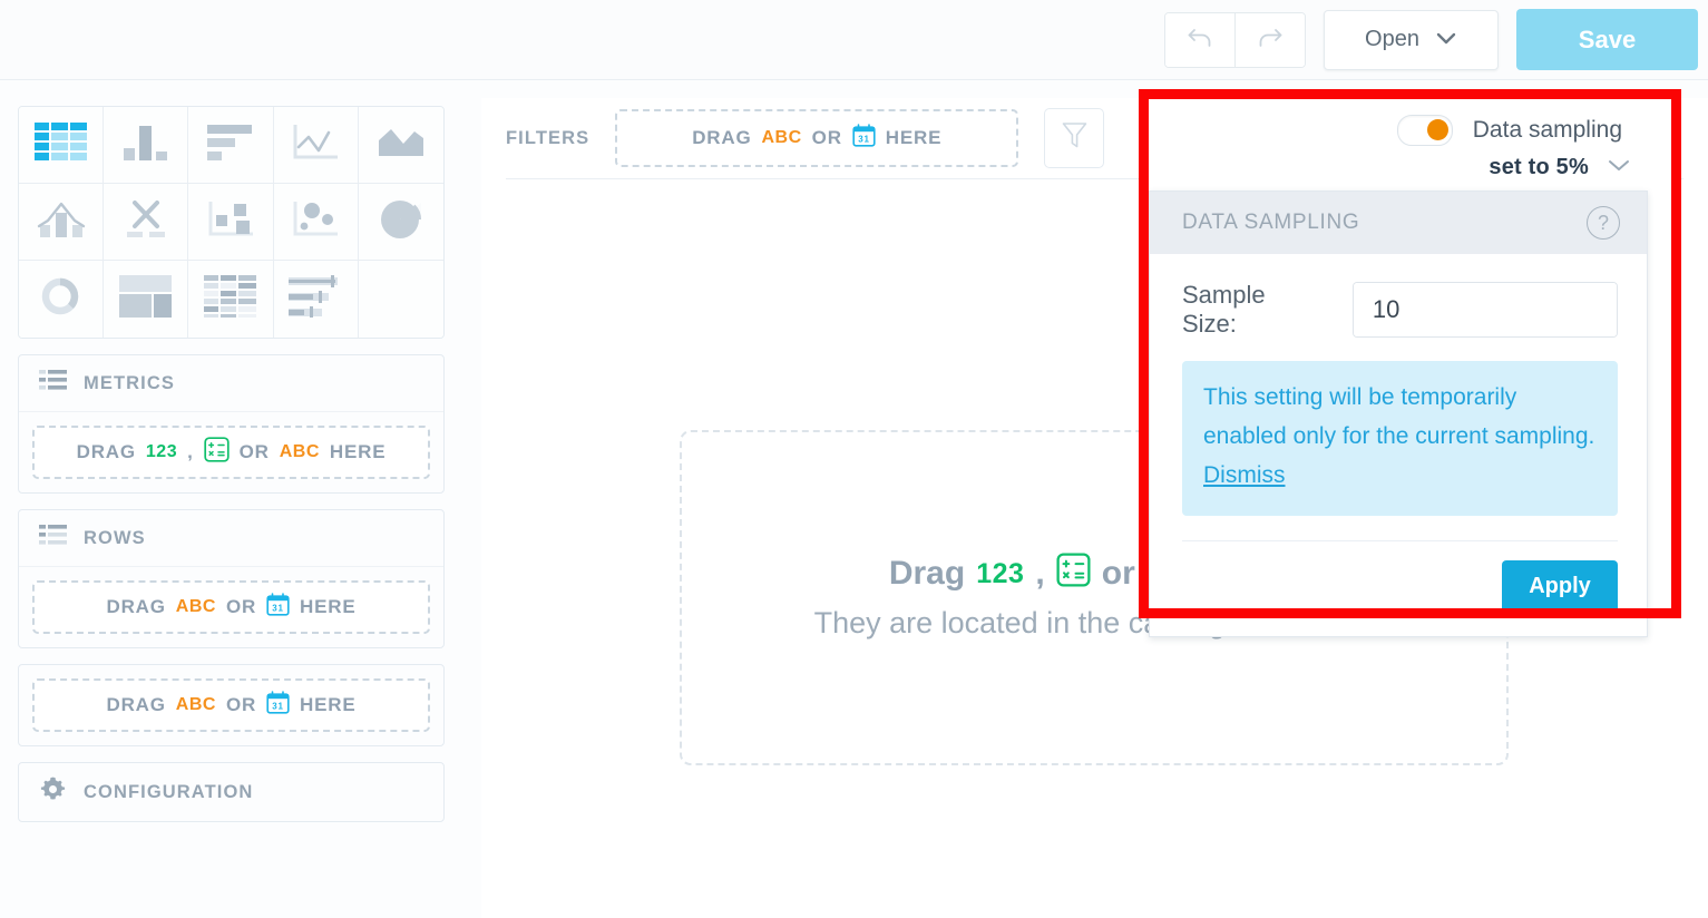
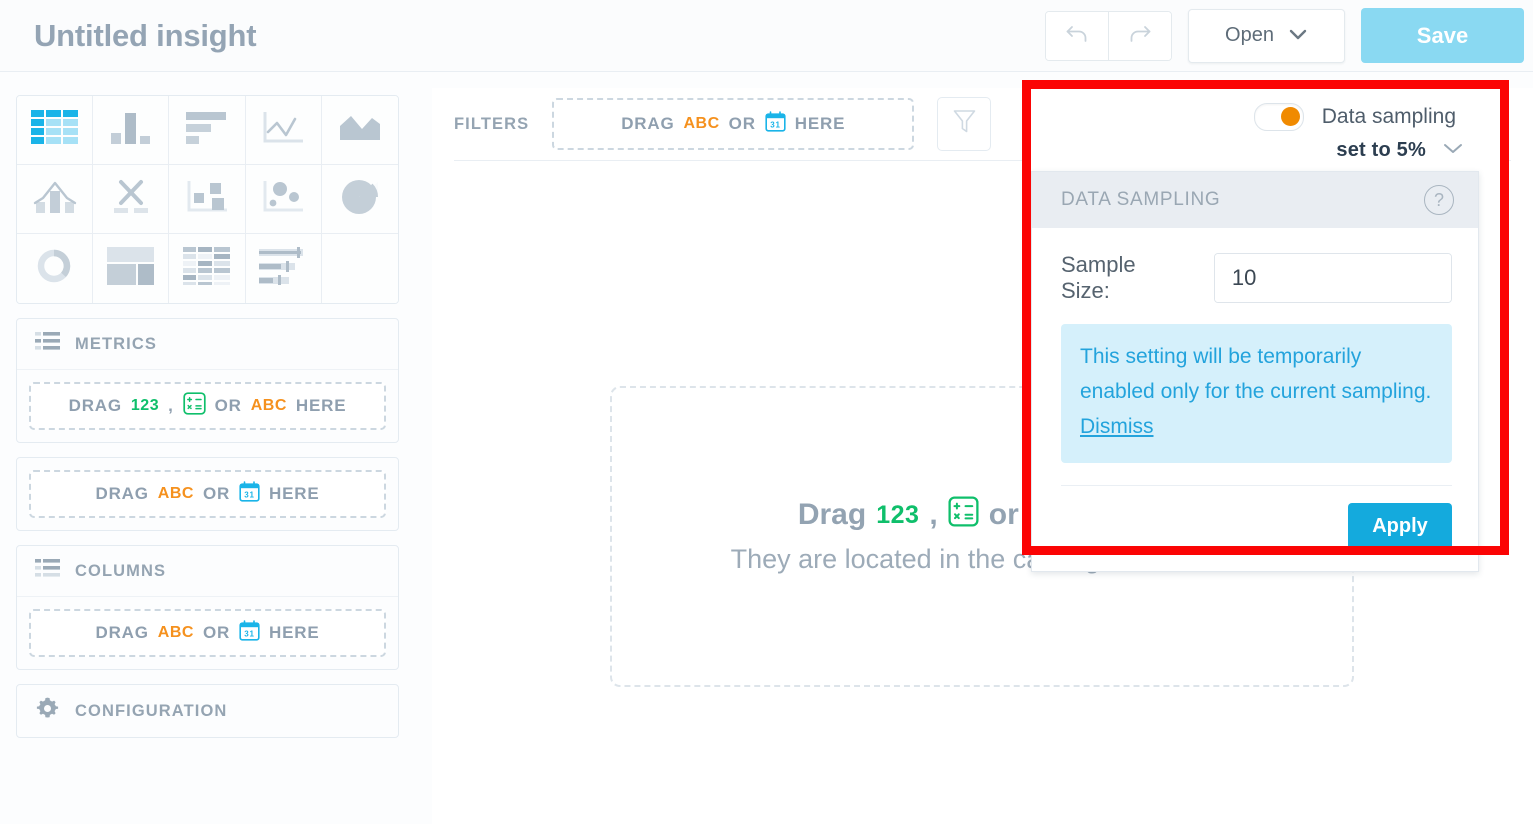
+ Untitled insight
  Open
  Save
  METRICS
  DRAG
  123
  ,
  OR
  ABC
  HERE
- ROWS
  DRAG
  ABC
  OR
  31
  HERE
+ COLUMNS
  DRAG
  ABC
  OR
  31
  HERE
  CONFIGURATION
  FILTERS
  DRAG
  ABC
  OR
  31
  HERE
  Drag
  123
  ,
  or
  Data sampling
  set to 5%
  DATA SAMPLING
  ?
  Sample Size:
  10
  This setting will be temporarily enabled only for the current sampling. Dismiss
  Apply
